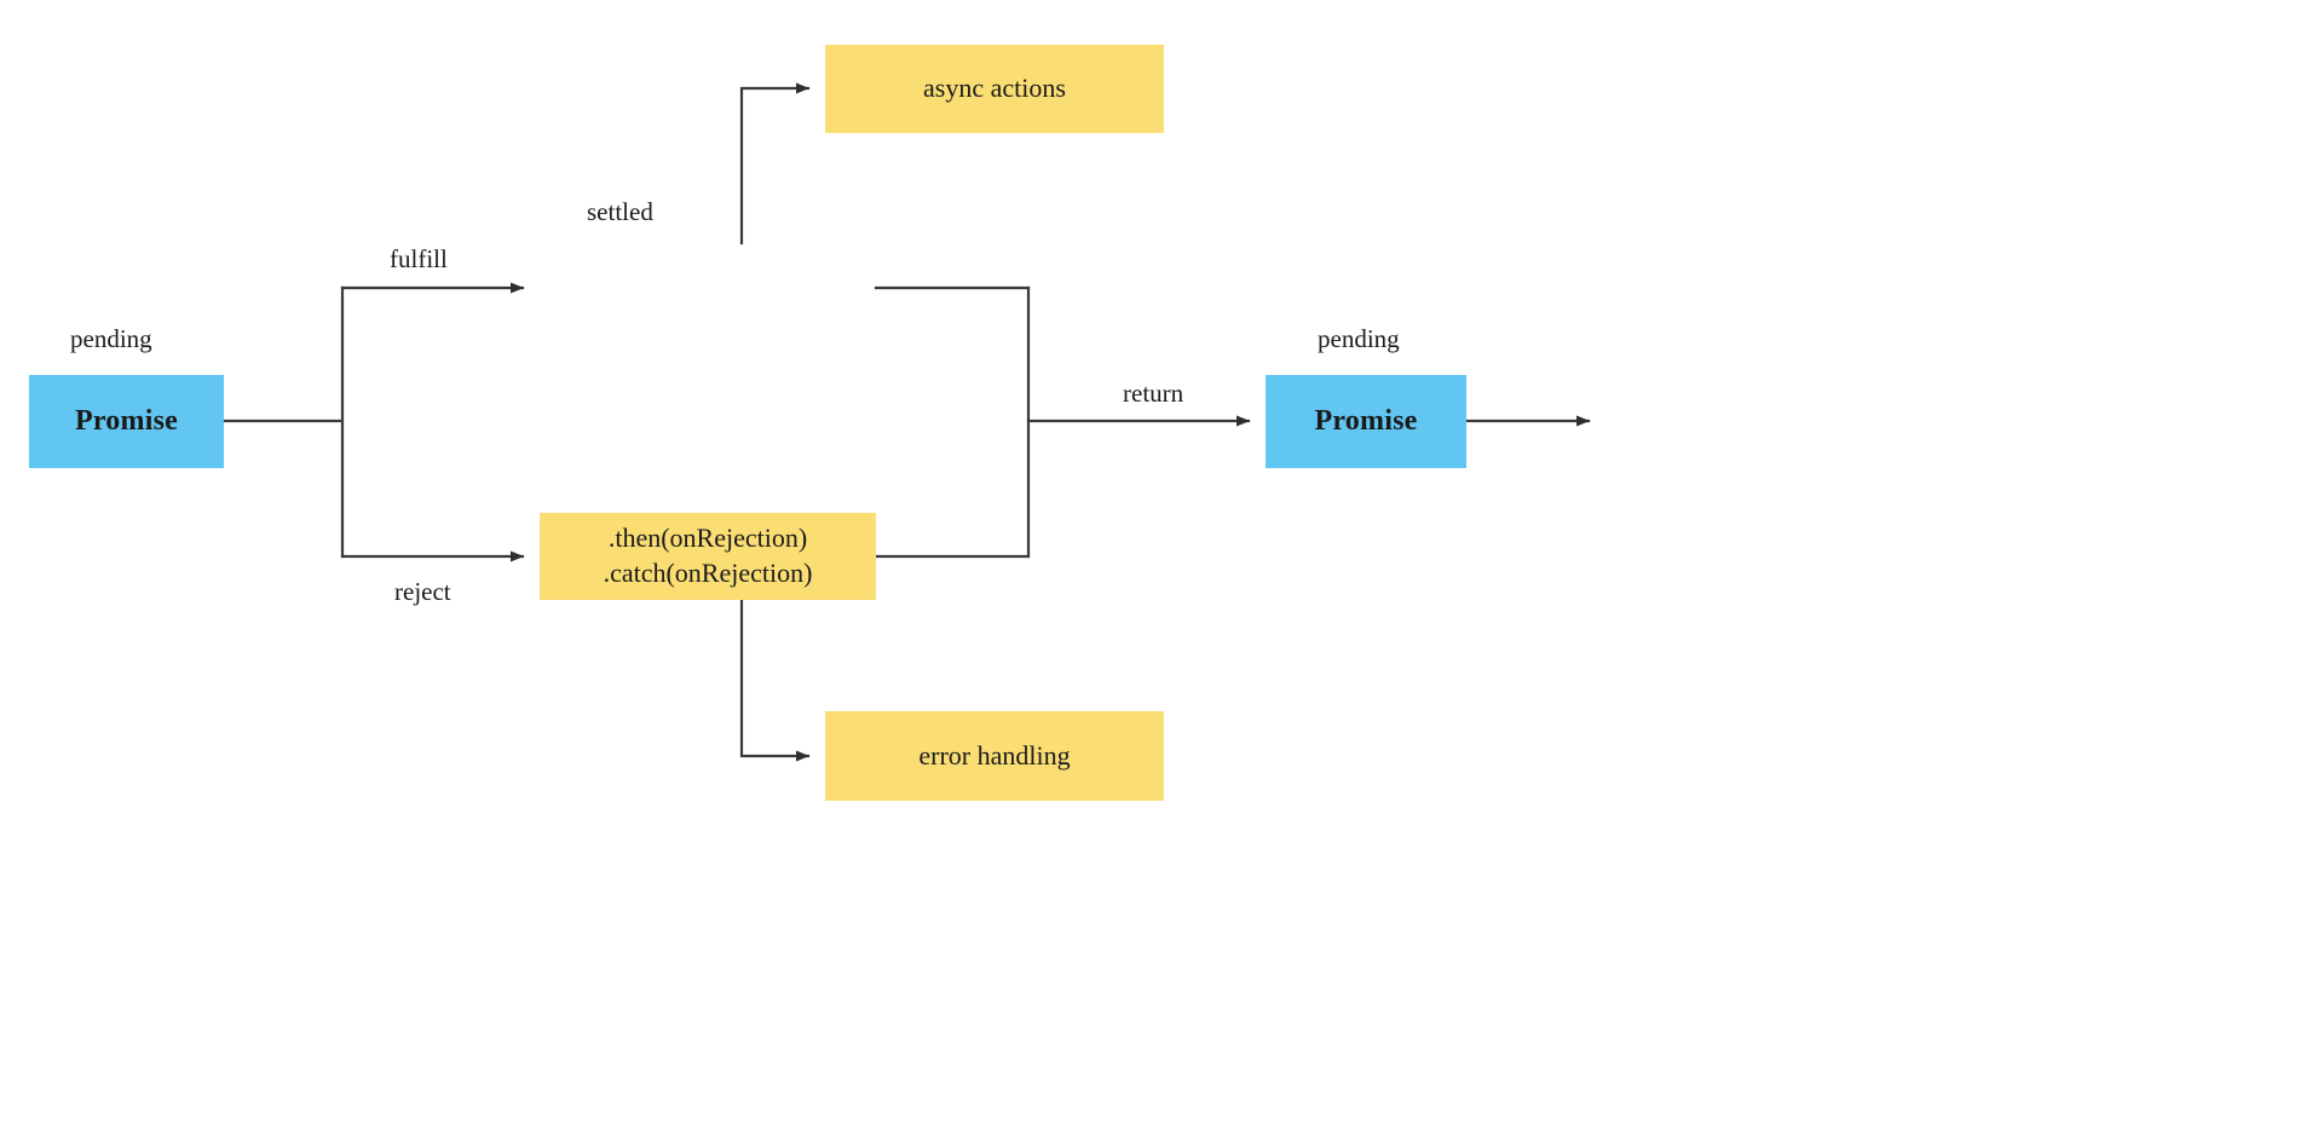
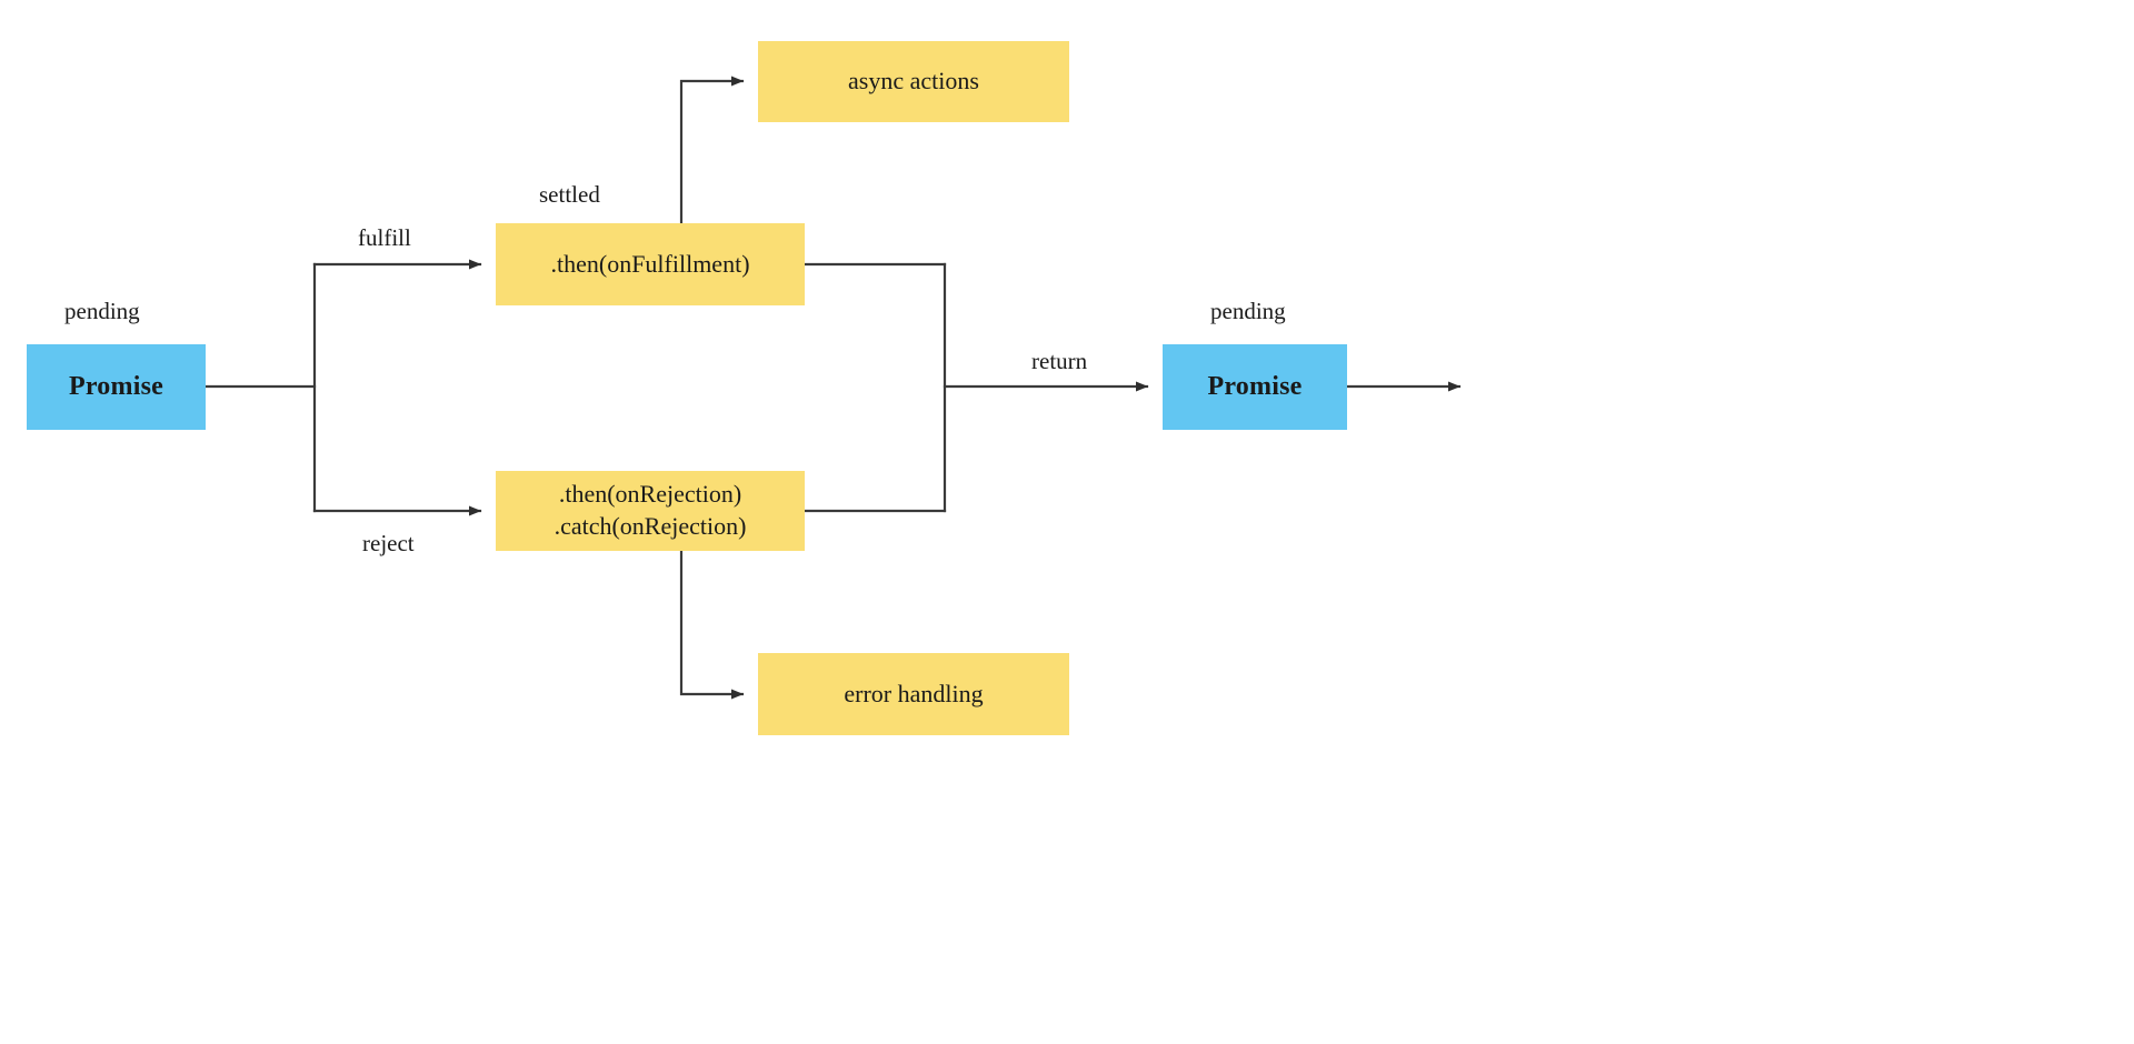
  Promise
  async actions
+ .then(onFulfillment)
  .then(onRejection)
  .catch(onRejection)
  error handling
  Promise
  pending
  settled
  pending
  fulfill
  reject
  return
